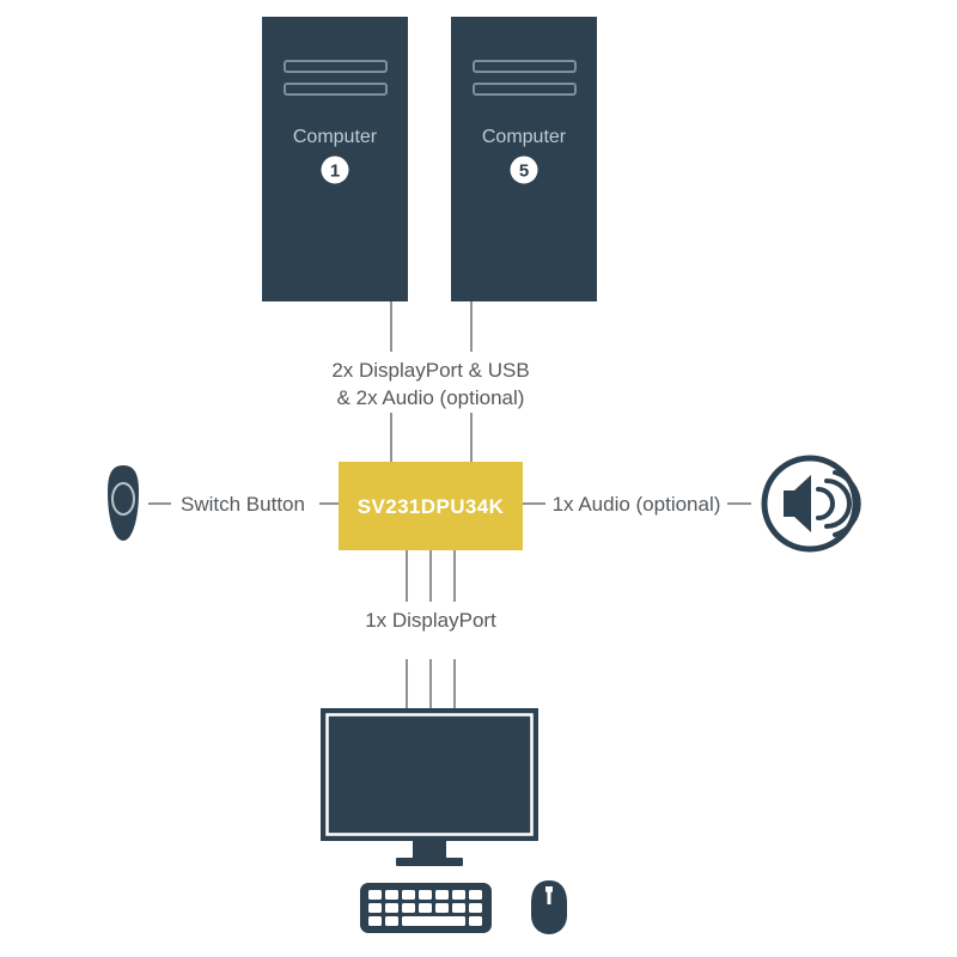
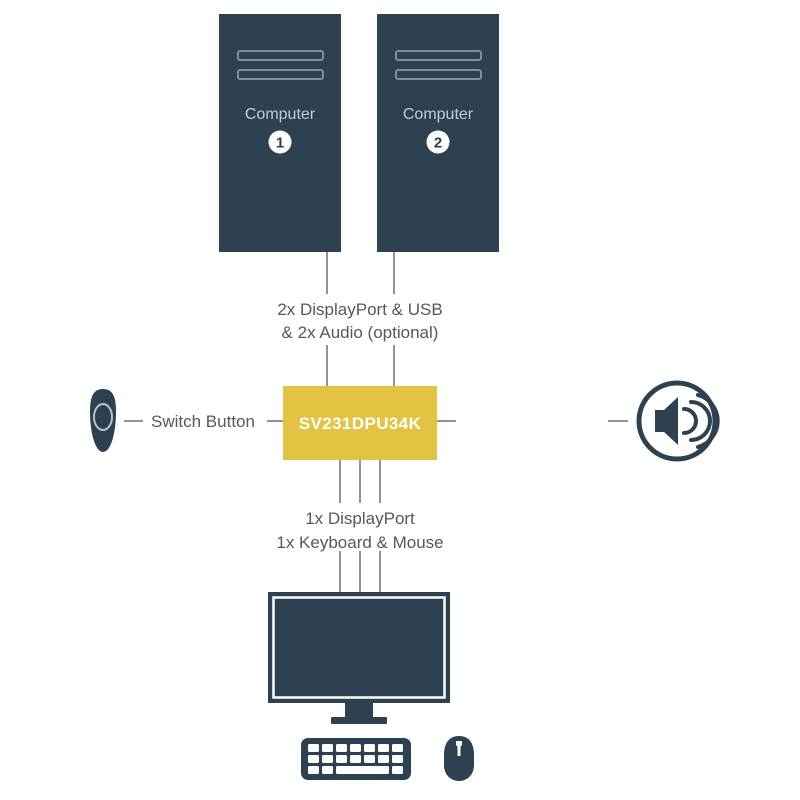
  Computer
  1
  Computer
- 5
+ 2
  2x DisplayPort & USB
  & 2x Audio (optional)
  SV231DPU34K
  Switch Button
- 1x Audio (optional)
  1x DisplayPort
+ 1x Keyboard & Mouse
